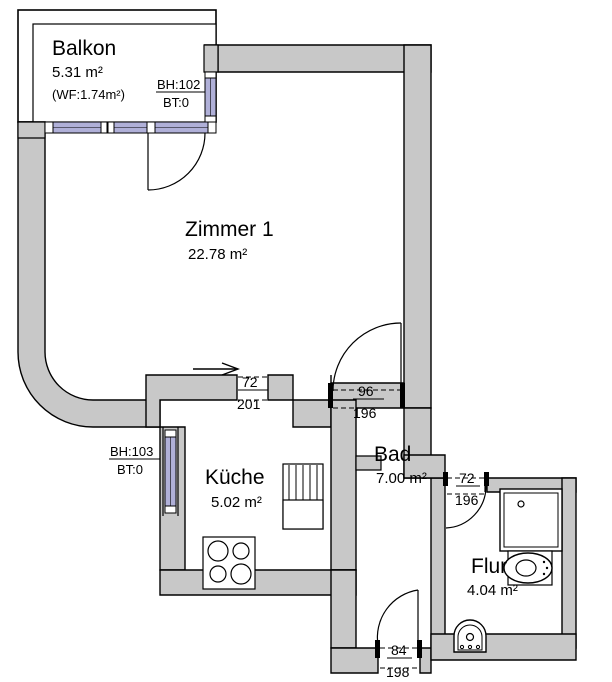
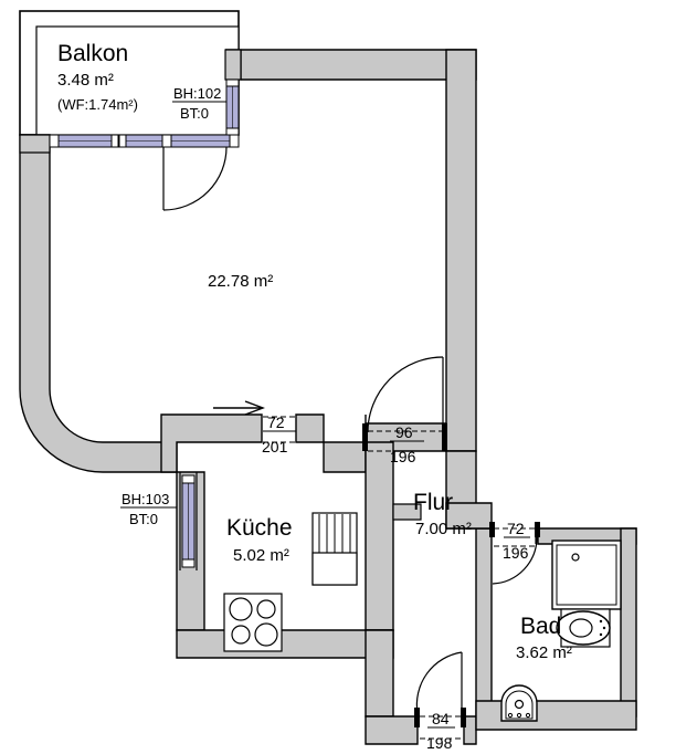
  Balkon
- 5.31 m²
+ 3.48 m²
  (WF:1.74m²)
  BH:102
  BT:0
- Zimmer 1
  22.78 m²
  72
  201
  96
  196
  BH:103
  BT:0
  Küche
  5.02 m²
- Bad
+ Flur
  7.00 m²
  72
  196
- Flur
+ Bad
- 4.04 m²
+ 3.62 m²
  84
  198
